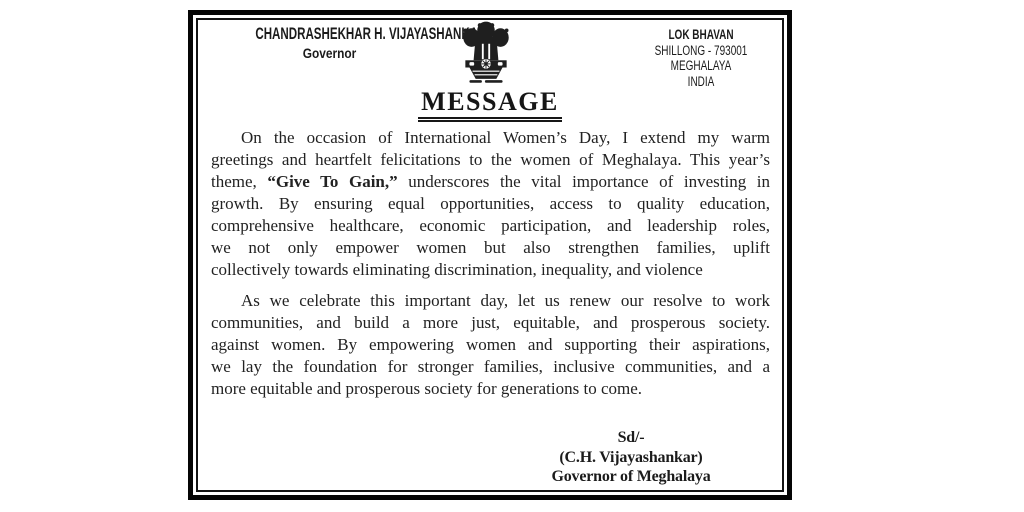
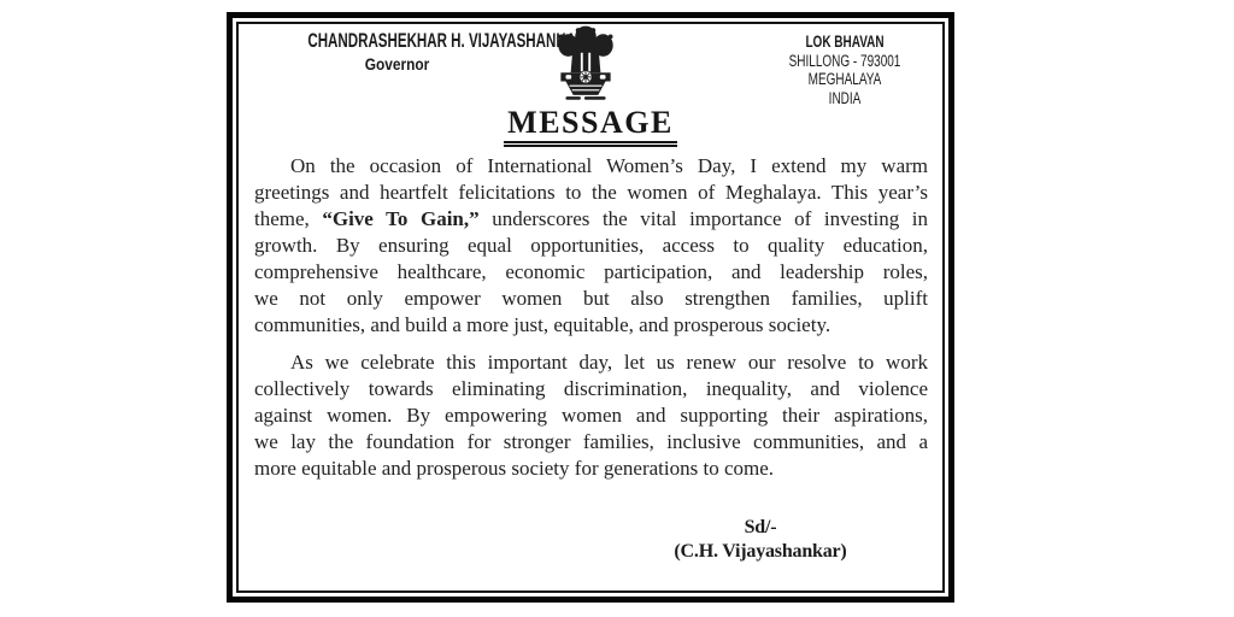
  CHANDRASHEKHAR H. VIJAYASHAN
  Governor
  LOK BHAVAN
  SHILLONG - 793001
  MEGHALAYA
  INDIA
  MESSAGE
  On the occasion of International Women’s Day, I extend my warm
  greetings and heartfelt felicitations to the women of Meghalaya. This year’s
  theme, “Give To Gain,” underscores the vital importance of investing in
  growth. By ensuring equal opportunities, access to quality education,
  comprehensive healthcare, economic participation, and leadership roles,
  we not only empower women but also strengthen families, uplift
- collectively towards eliminating discrimination, inequality, and violence
+ communities, and build a more just, equitable, and prosperous society.
  As we celebrate this important day, let us renew our resolve to work
- communities, and build a more just, equitable, and prosperous society.
+ collectively towards eliminating discrimination, inequality, and violence
  against women. By empowering women and supporting their aspirations,
  we lay the foundation for stronger families, inclusive communities, and a
  more equitable and prosperous society for generations to come.
  Sd/-
  (C.H. Vijayashankar)
- Governor of Meghalaya
